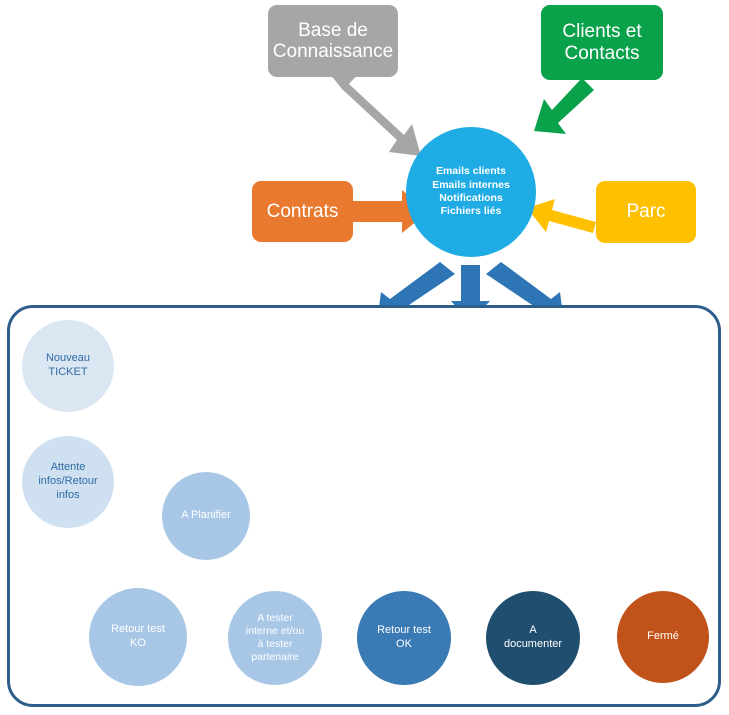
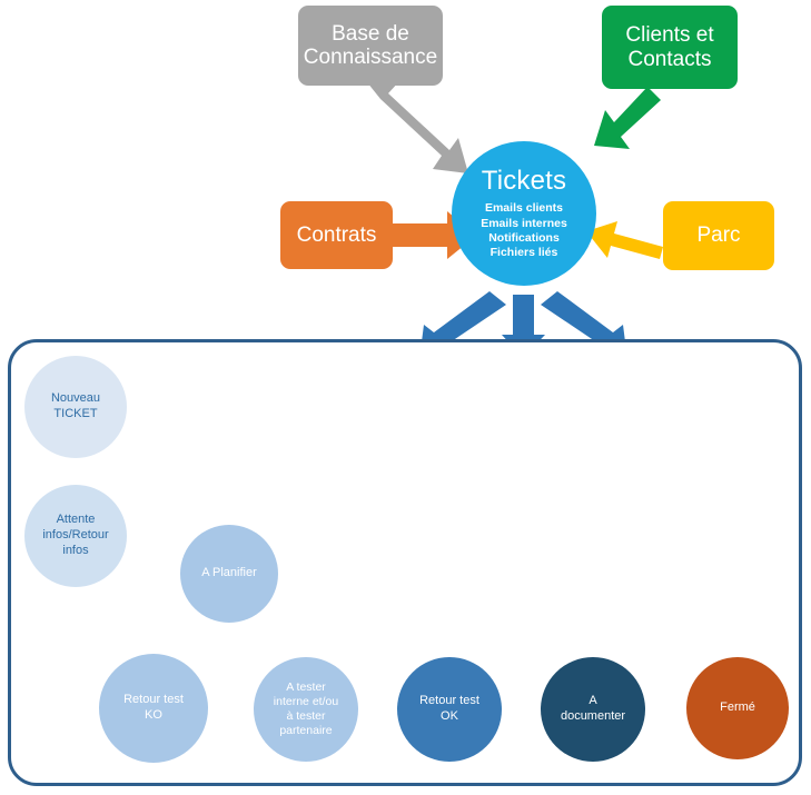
  Base de
  Connaissance
  Clients et
  Contacts
  Contrats
  Parc
+ Tickets
  Emails clients
  Emails internes
  Notifications
  Fichiers liés
  Nouveau
  TICKET
  Attente
  infos/Retour
  infos
  A Planifier
  A tester
  interne et/ou
  à tester
  partenaire
  Retour test
  KO
  Retour test
  OK
  A
  documenter
  Fermé
